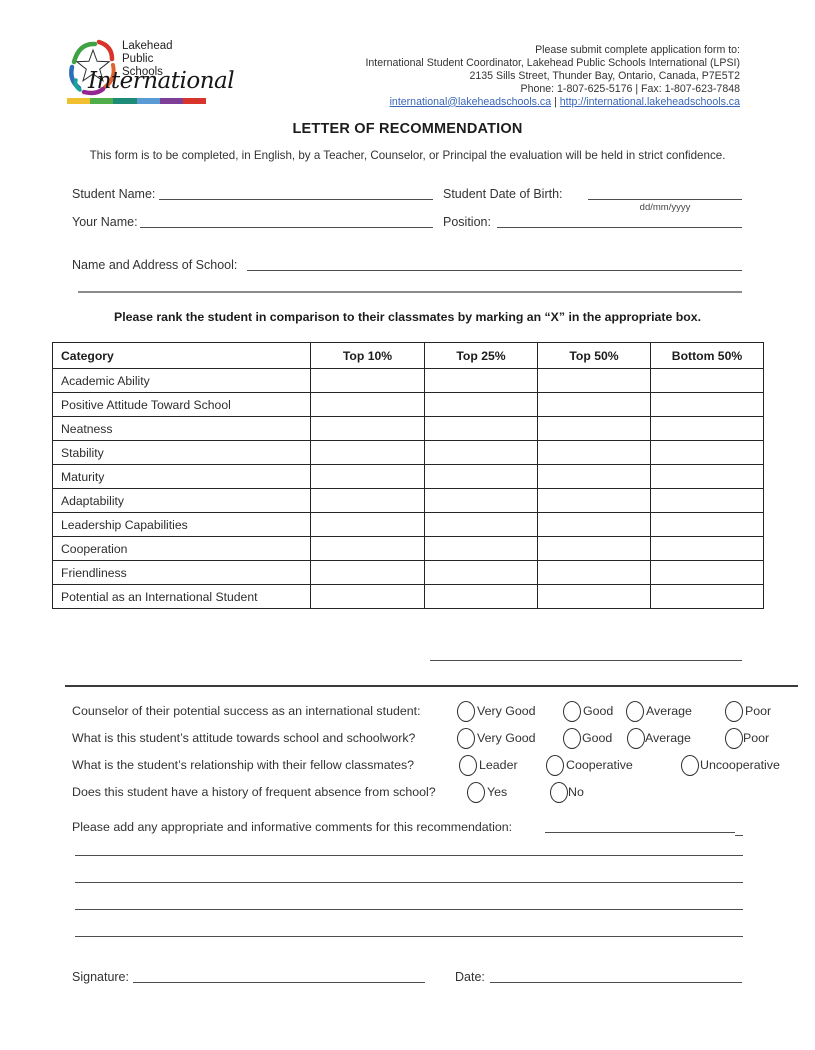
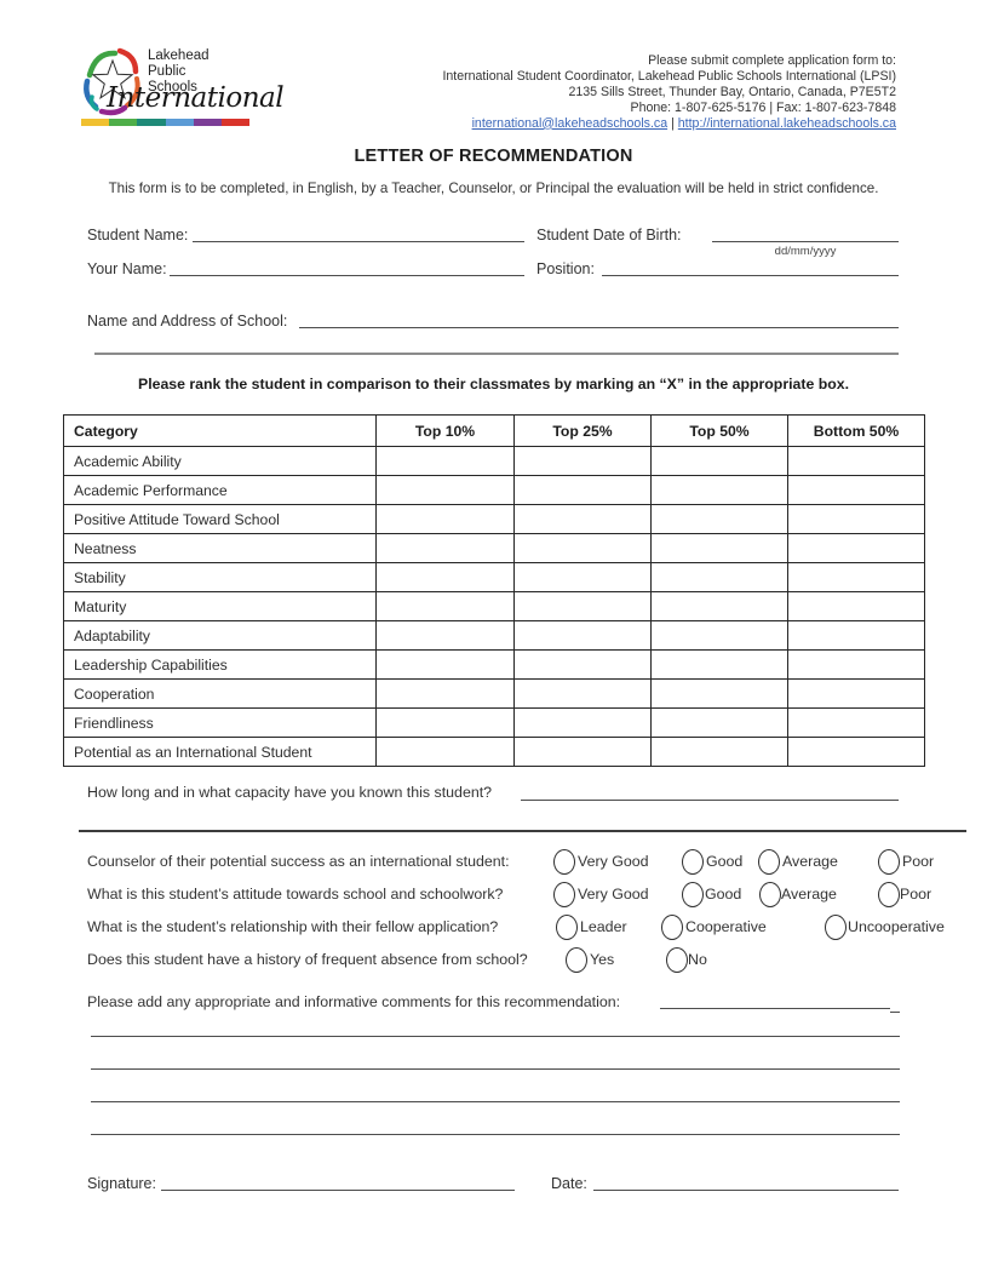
  Lakehead
  Public
  Schools
  International
  Please submit complete application form to:
  International Student Coordinator, Lakehead Public Schools International (LPSI)
  2135 Sills Street, Thunder Bay, Ontario, Canada, P7E5T2
  Phone: 1-807-625-5176 | Fax: 1-807-623-7848
  international@lakeheadschools.ca | http://international.lakeheadschools.ca
  LETTER OF RECOMMENDATION
  This form is to be completed, in English, by a Teacher, Counselor, or Principal the evaluation will be held in strict confidence.
  Student Name:
  Student Date of Birth:
  dd/mm/yyyy
  Your Name:
  Position:
  Name and Address of School:
  Please rank the student in comparison to their classmates by marking an “X” in the appropriate box.
  Category	Top 10%	Top 25%	Top 50%	Bottom 50%
  Academic Ability
+ Academic Performance
  Positive Attitude Toward School
  Neatness
  Stability
  Maturity
  Adaptability
  Leadership Capabilities
  Cooperation
  Friendliness
  Potential as an International Student
+ How long and in what capacity have you known this student?
  Counselor of their potential success as an international student:
  Very Good
  Good
  Average
  Poor
  What is this student’s attitude towards school and schoolwork?
  Very Good
  Good
  Average
  Poor
- What is the student’s relationship with their fellow classmates?
+ What is the student’s relationship with their fellow application?
  Leader
  Cooperative
  Uncooperative
  Does this student have a history of frequent absence from school?
  Yes
  No
  Please add any appropriate and informative comments for this recommendation:
  Signature:
  Date:
